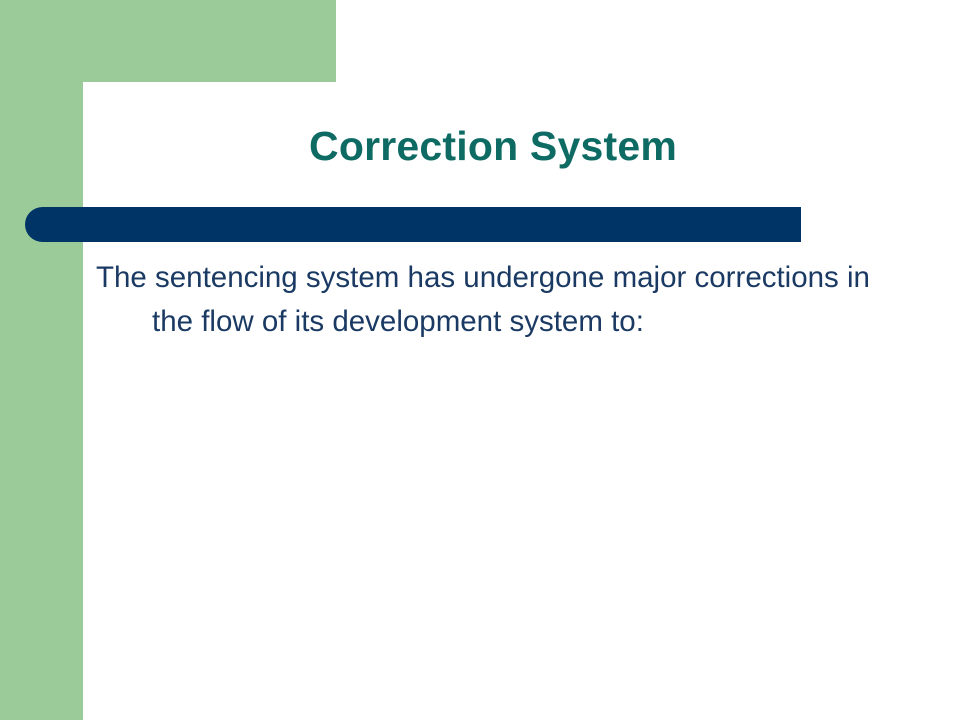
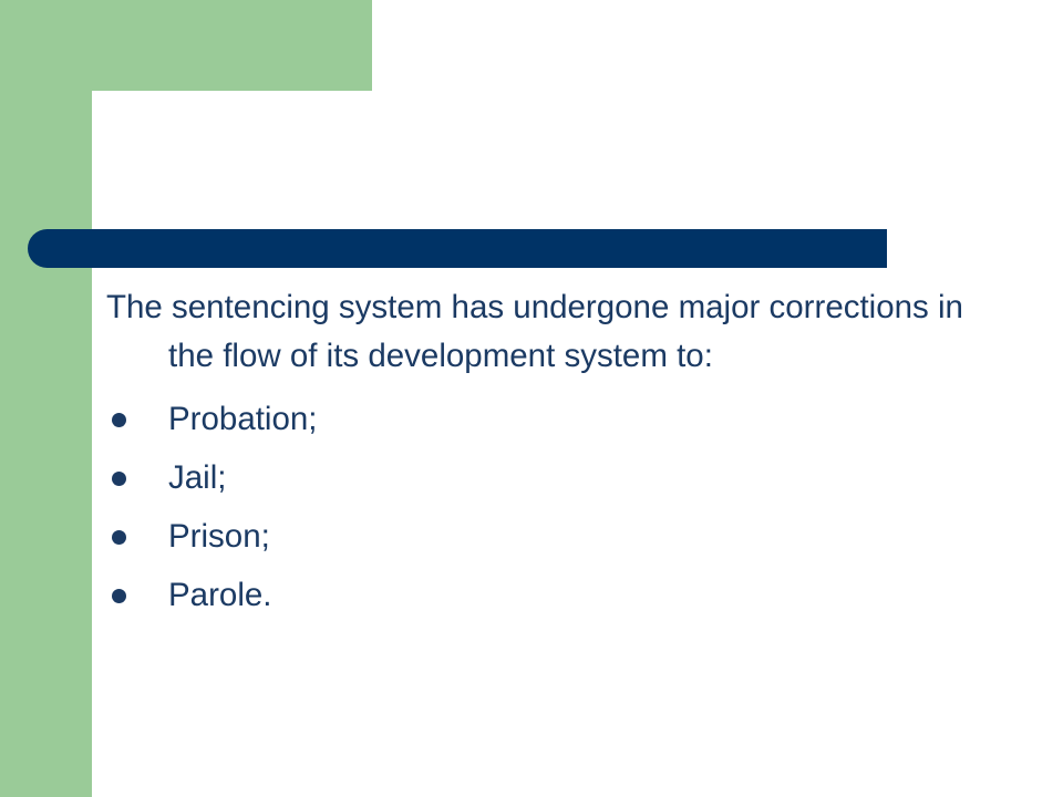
- Correction System
  The sentencing system has undergone major corrections in the flow of its development system to:
+ Probation;
+ Jail;
+ Prison;
+ Parole.
